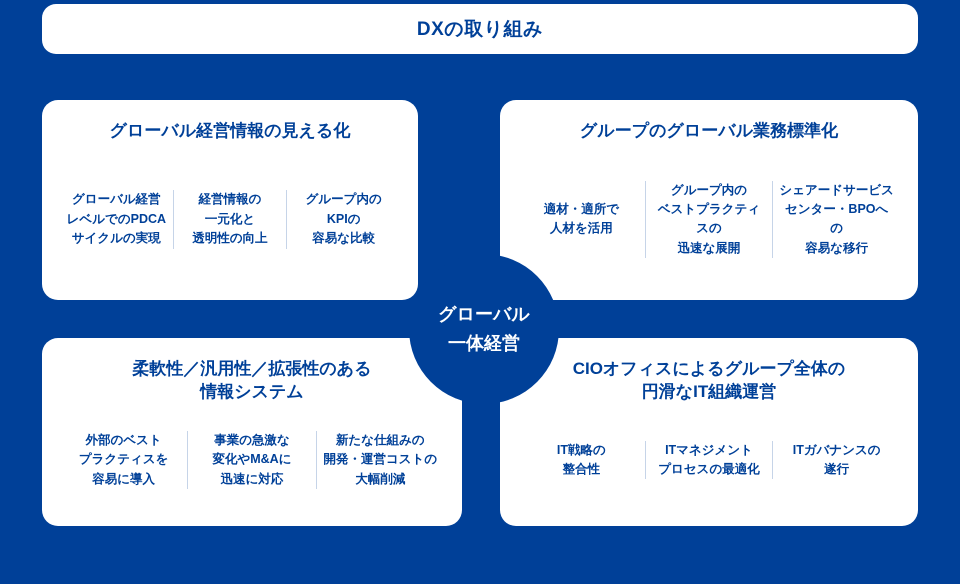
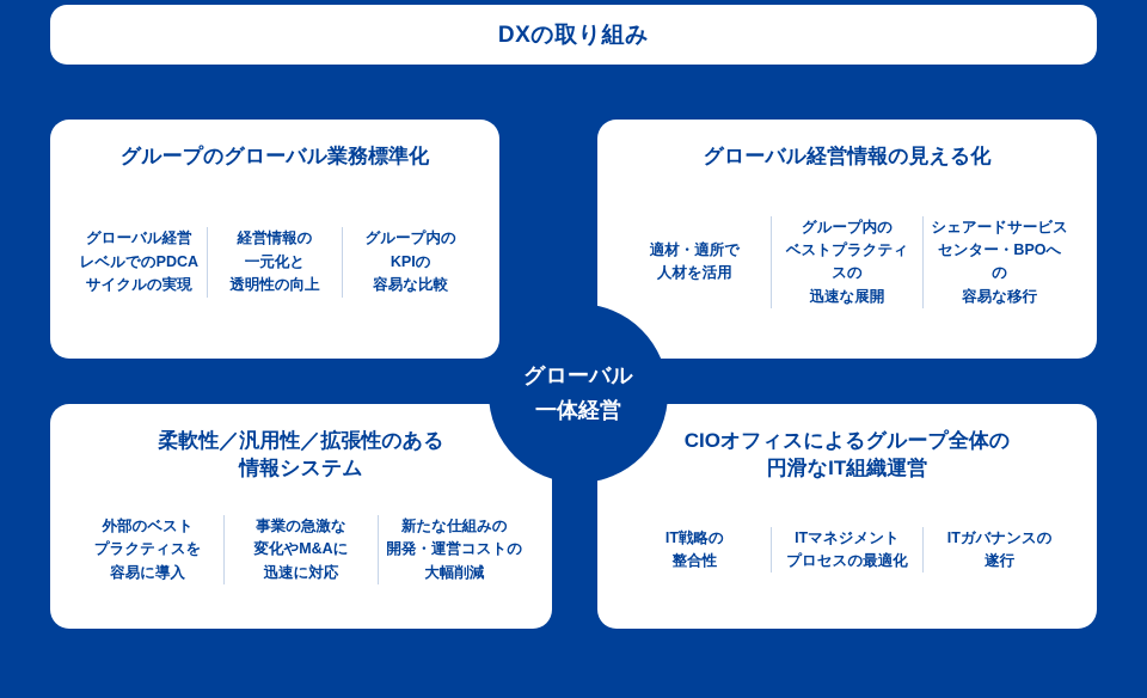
  DXの取り組み
- グローバル経営情報の見える化
+ グループのグローバル業務標準化
  グローバル経営
  レベルでのPDCA
  サイクルの実現
  経営情報の
  一元化と
  透明性の向上
  グループ内の
  KPIの
  容易な比較
- グループのグローバル業務標準化
+ グローバル経営情報の見える化
  適材・適所で
  人材を活用
  グループ内の
  ベストプラクティスの
  迅速な展開
  シェアードサービス
  センター・BPOへの
  容易な移行
  柔軟性／汎用性／拡張性のある
  情報システム
  外部のベスト
  プラクティスを
  容易に導入
  事業の急激な
  変化やM&Aに
  迅速に対応
  新たな仕組みの
  開発・運営コストの
  大幅削減
  CIOオフィスによるグループ全体の
  円滑なIT組織運営
  IT戦略の
  整合性
  ITマネジメント
  プロセスの最適化
  ITガバナンスの
  遂行
  グローバル
  一体経営
